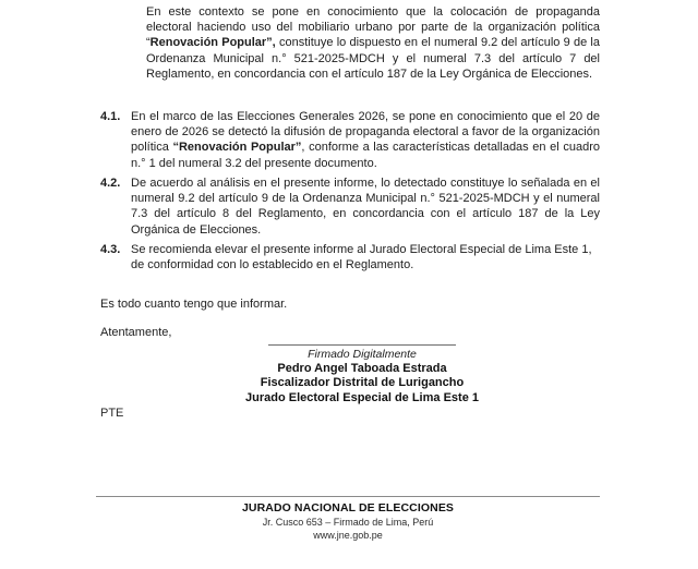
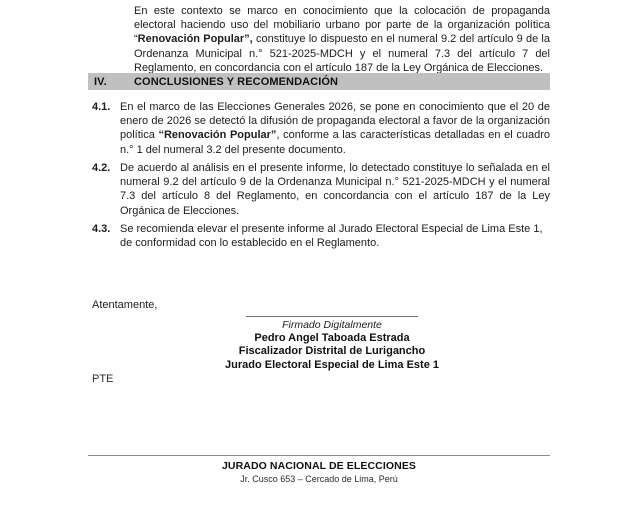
- En este contexto se pone en conocimiento que la colocación de propaganda electoral haciendo uso del mobiliario urbano por parte de la organización política “Renovación Popular”, constituye lo dispuesto en el numeral 9.2 del artículo 9 de la Ordenanza Municipal n.° 521-2025-MDCH y el numeral 7.3 del artículo 7 del Reglamento, en concordancia con el artículo 187 de la Ley Orgánica de Elecciones.
+ En este contexto se marco en conocimiento que la colocación de propaganda electoral haciendo uso del mobiliario urbano por parte de la organización política “Renovación Popular”, constituye lo dispuesto en el numeral 9.2 del artículo 9 de la Ordenanza Municipal n.° 521-2025-MDCH y el numeral 7.3 del artículo 7 del Reglamento, en concordancia con el artículo 187 de la Ley Orgánica de Elecciones.
+ IV.
+ CONCLUSIONES Y RECOMENDACIÓN
  4.1.
  En el marco de las Elecciones Generales 2026, se pone en conocimiento que el 20 de enero de 2026 se detectó la difusión de propaganda electoral a favor de la organización política “Renovación Popular”, conforme a las características detalladas en el cuadro n.° 1 del numeral 3.2 del presente documento.
  4.2.
  De acuerdo al análisis en el presente informe, lo detectado constituye lo señalada en el numeral 9.2 del artículo 9 de la Ordenanza Municipal n.° 521-2025-MDCH y el numeral 7.3 del artículo 8 del Reglamento, en concordancia con el artículo 187 de la Ley Orgánica de Elecciones.
  4.3.
  Se recomienda elevar el presente informe al Jurado Electoral Especial de Lima Este 1, de conformidad con lo establecido en el Reglamento.
- Es todo cuanto tengo que informar.
  Atentamente,
  Firmado Digitalmente
  Pedro Angel Taboada Estrada
  Fiscalizador Distrital de Lurigancho
  Jurado Electoral Especial de Lima Este 1
  PTE
  JURADO NACIONAL DE ELECCIONES
- Jr. Cusco 653 – Firmado de Lima, Perú
+ Jr. Cusco 653 – Cercado de Lima, Perú
- www.jne.gob.pe
